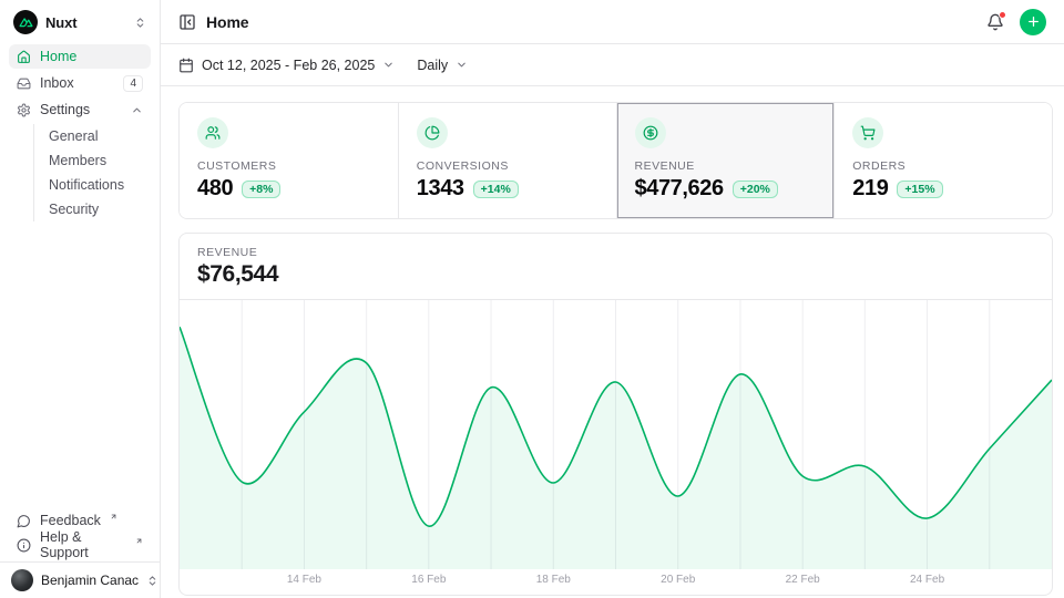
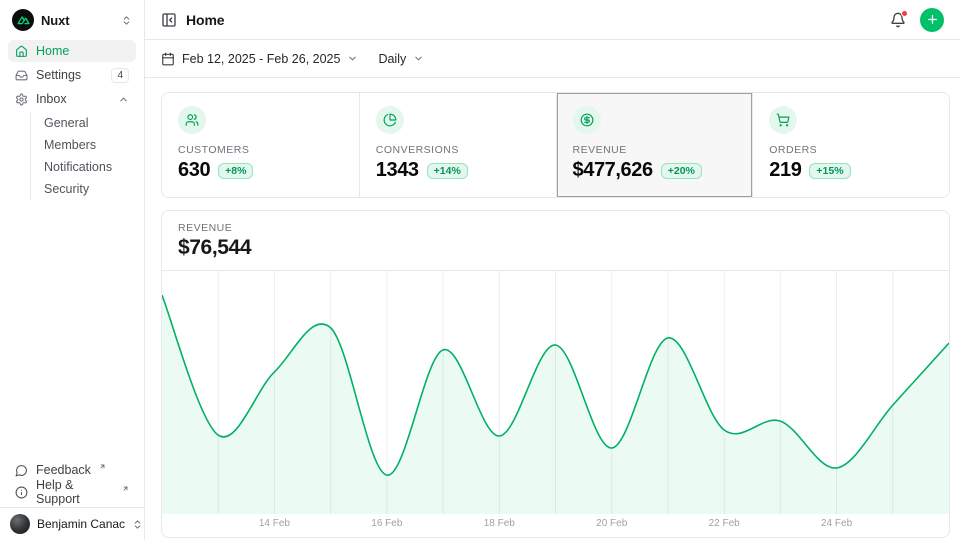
  Nuxt
  Home
- Inbox
+ Settings
  4
- Settings
+ Inbox
  General
  Members
  Notifications
  Security
  Feedback
  Help & Support
  Benjamin Canac
  Home
- Oct 12, 2025 - Feb 26, 2025
+ Feb 12, 2025 - Feb 26, 2025
  Daily
  CUSTOMERS
- 480
+ 630
  +8%
  CONVERSIONS
  1343
  +14%
  REVENUE
  $477,626
  +20%
  ORDERS
  219
  +15%
  REVENUE
  $76,544
  14 Feb
  16 Feb
  18 Feb
  20 Feb
  22 Feb
  24 Feb
